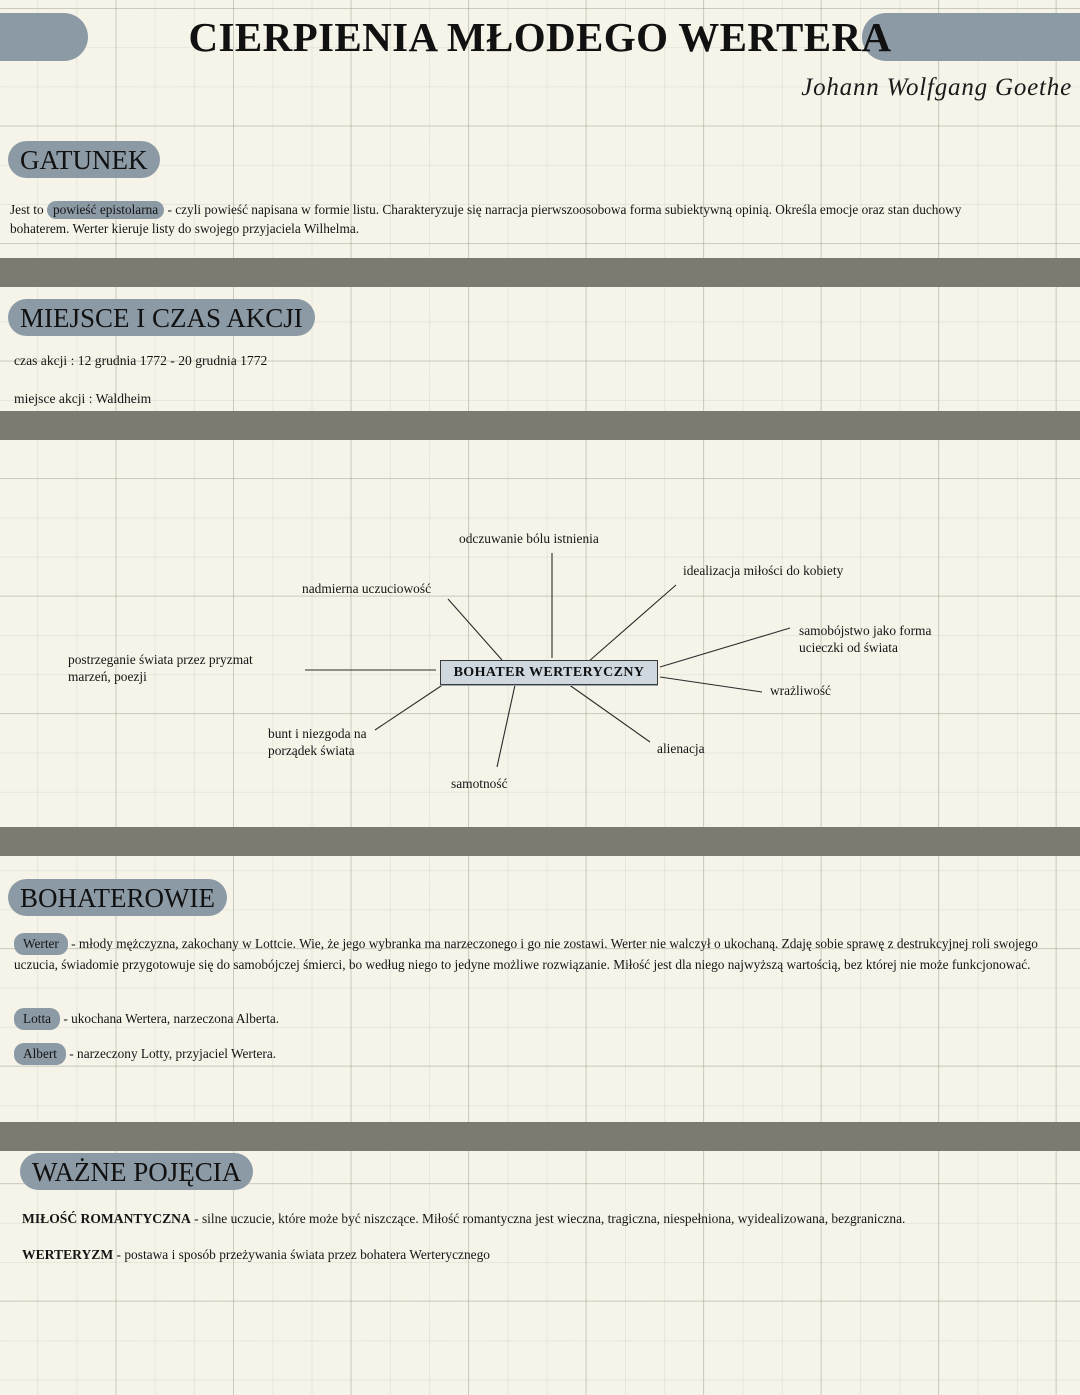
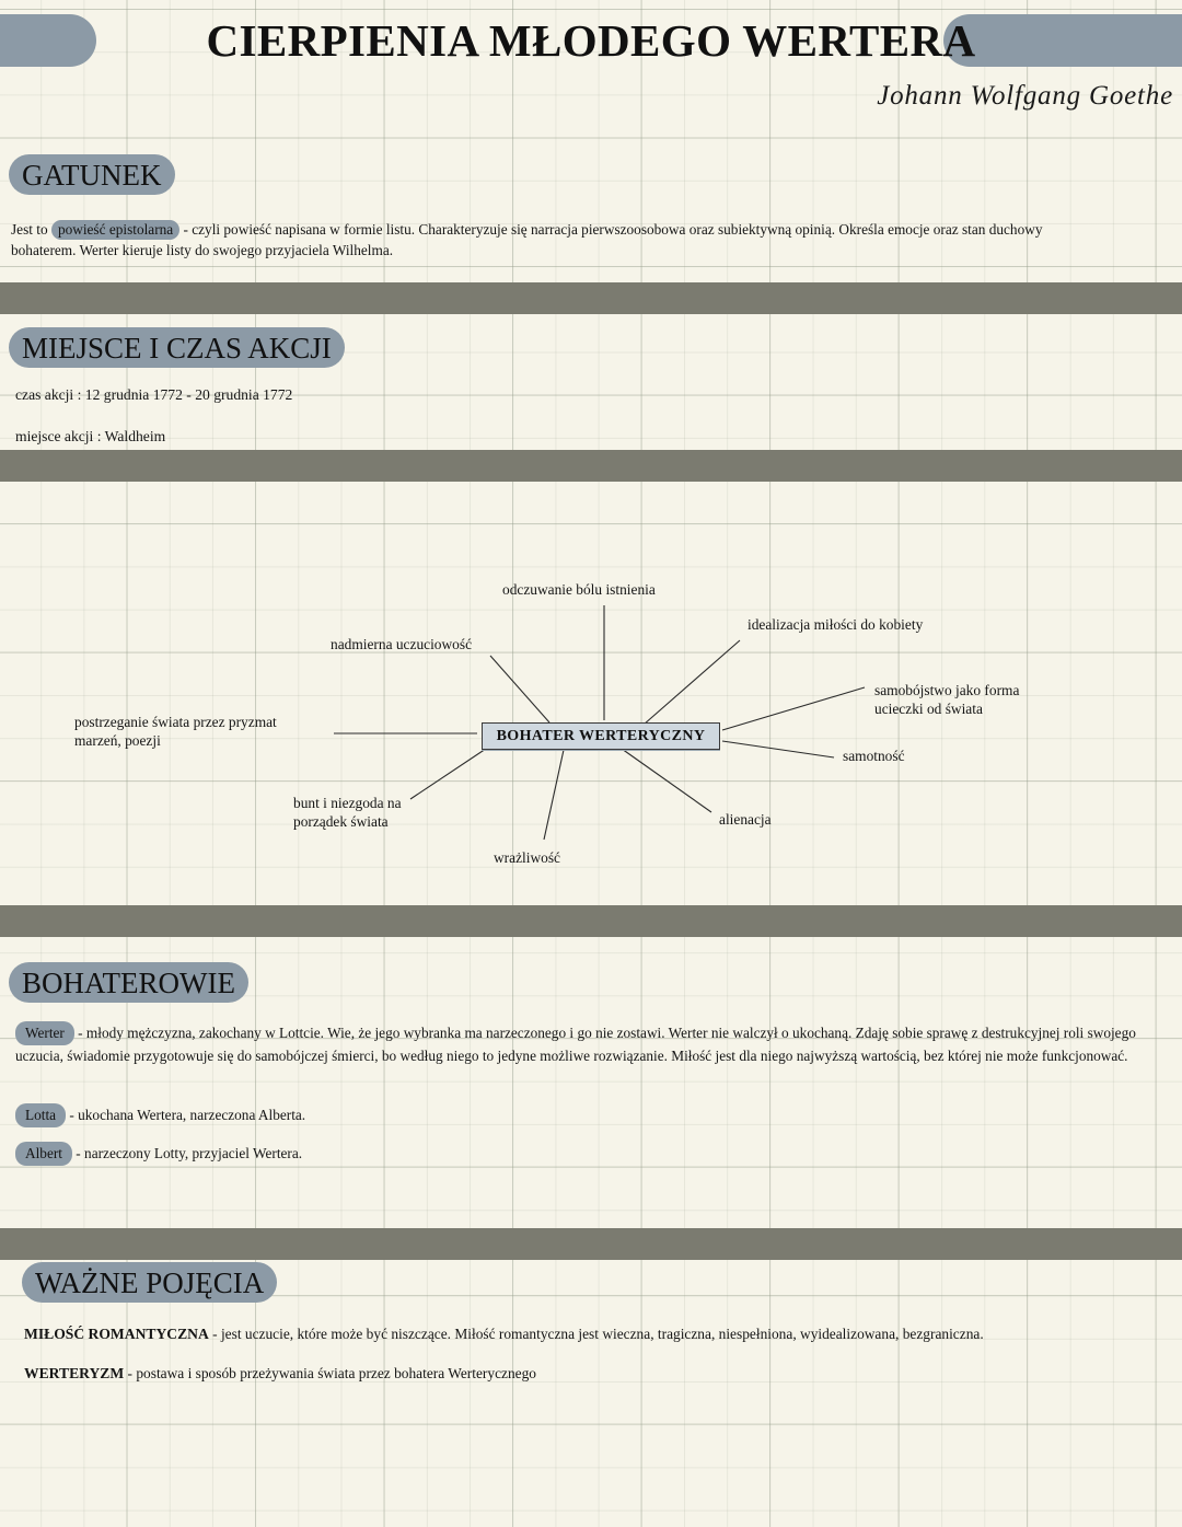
  CIERPIENIA MŁODEGO WERTERA
  Johann Wolfgang Goethe
  GATUNEK
- Jest to powieść epistolarna - czyli powieść napisana w formie listu. Charakteryzuje się narracja pierwszoosobowa forma subiektywną opinią. Określa emocje oraz stan duchowy bohaterem. Werter kieruje listy do swojego przyjaciela Wilhelma.
+ Jest to powieść epistolarna - czyli powieść napisana w formie listu. Charakteryzuje się narracja pierwszoosobowa oraz subiektywną opinią. Określa emocje oraz stan duchowy bohaterem. Werter kieruje listy do swojego przyjaciela Wilhelma.
  MIEJSCE I CZAS AKCJI
  czas akcji : 12 grudnia 1772 - 20 grudnia 1772
  miejsce akcji : Waldheim
  BOHATER WERTERYCZNY
  odczuwanie bólu istnienia
  idealizacja miłości do kobiety
  nadmierna uczuciowość
  samobójstwo jako forma
  ucieczki od świata
  postrzeganie świata przez pryzmat
  marzeń, poezji
- wrażliwość
+ samotność
  bunt i niezgoda na
  porządek świata
  alienacja
- samotność
+ wrażliwość
  BOHATEROWIE
  Werter - młody mężczyzna, zakochany w Lottcie. Wie, że jego wybranka ma narzeczonego i go nie zostawi. Werter nie walczył o ukochaną. Zdaję sobie sprawę z destrukcyjnej roli swojego uczucia, świadomie przygotowuje się do samobójczej śmierci, bo według niego to jedyne możliwe rozwiązanie. Miłość jest dla niego najwyższą wartością, bez której nie może funkcjonować.
  Lotta - ukochana Wertera, narzeczona Alberta.
  Albert - narzeczony Lotty, przyjaciel Wertera.
  WAŻNE POJĘCIA
- MIŁOŚĆ ROMANTYCZNA - silne uczucie, które może być niszczące. Miłość romantyczna jest wieczna, tragiczna, niespełniona, wyidealizowana, bezgraniczna.
+ MIŁOŚĆ ROMANTYCZNA - jest uczucie, które może być niszczące. Miłość romantyczna jest wieczna, tragiczna, niespełniona, wyidealizowana, bezgraniczna.
  WERTERYZM - postawa i sposób przeżywania świata przez bohatera Werterycznego
